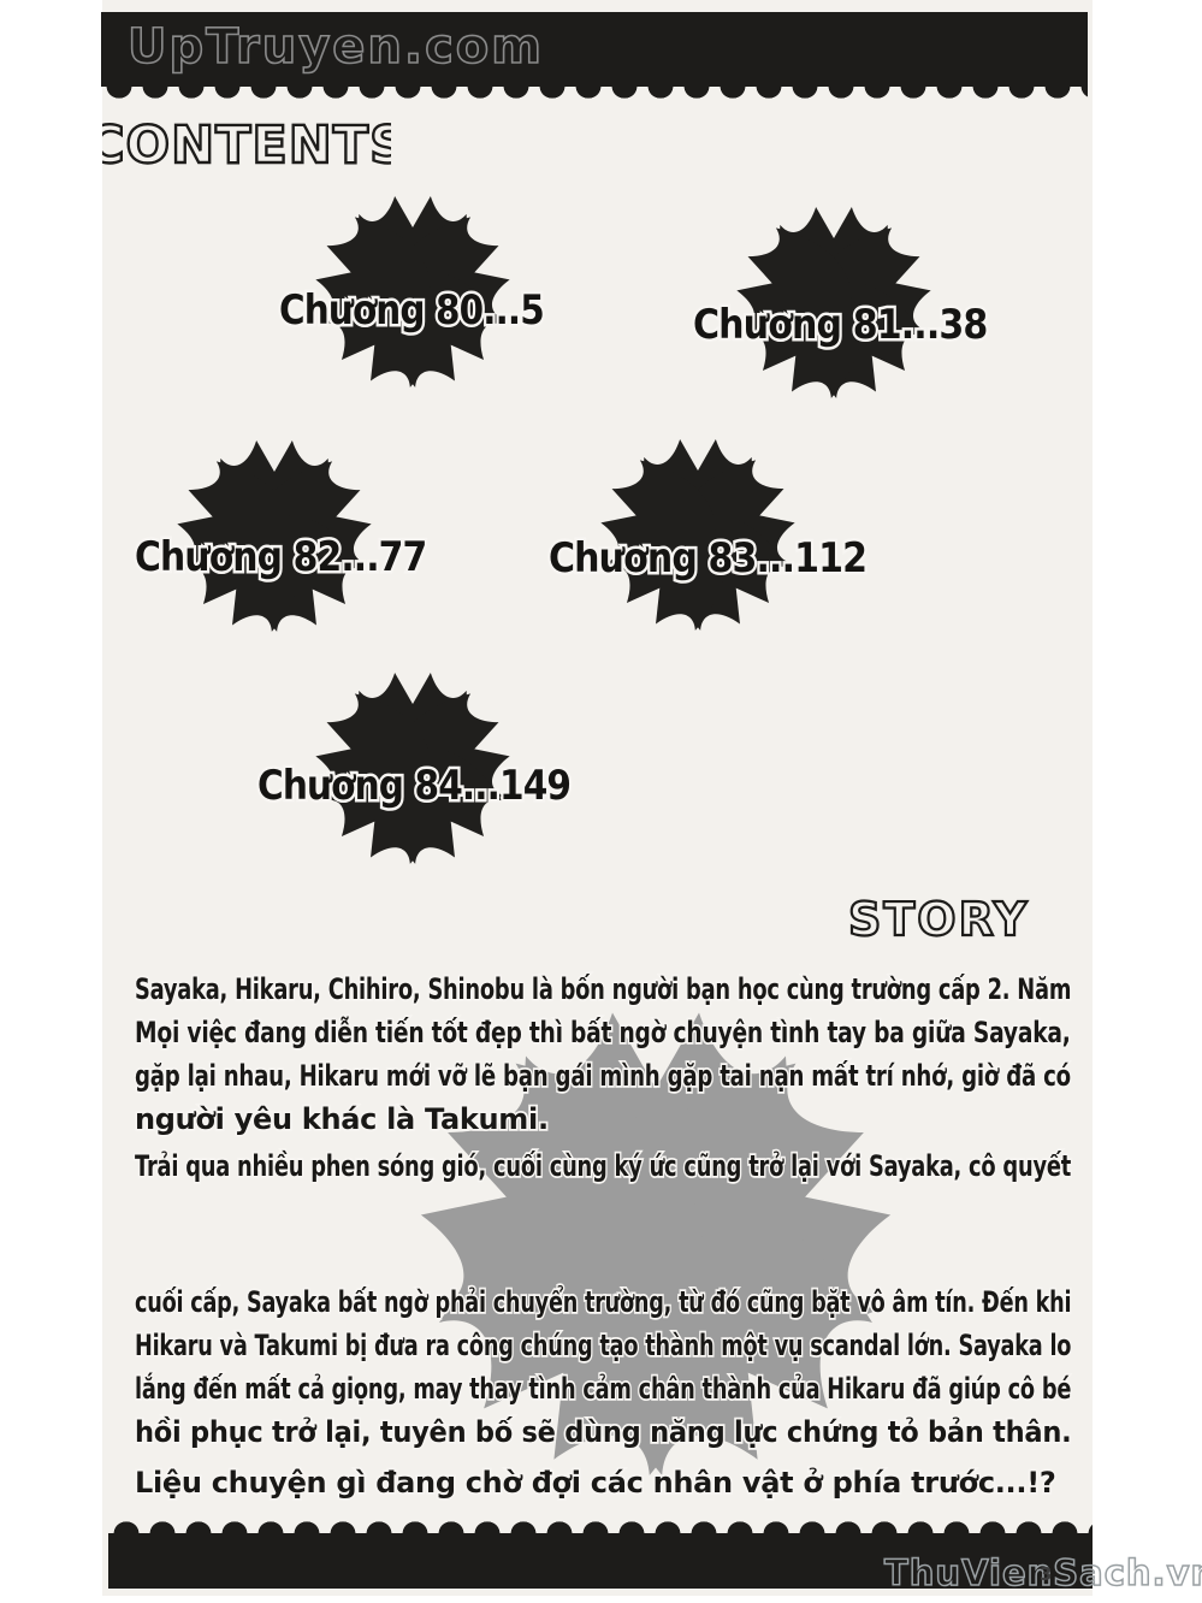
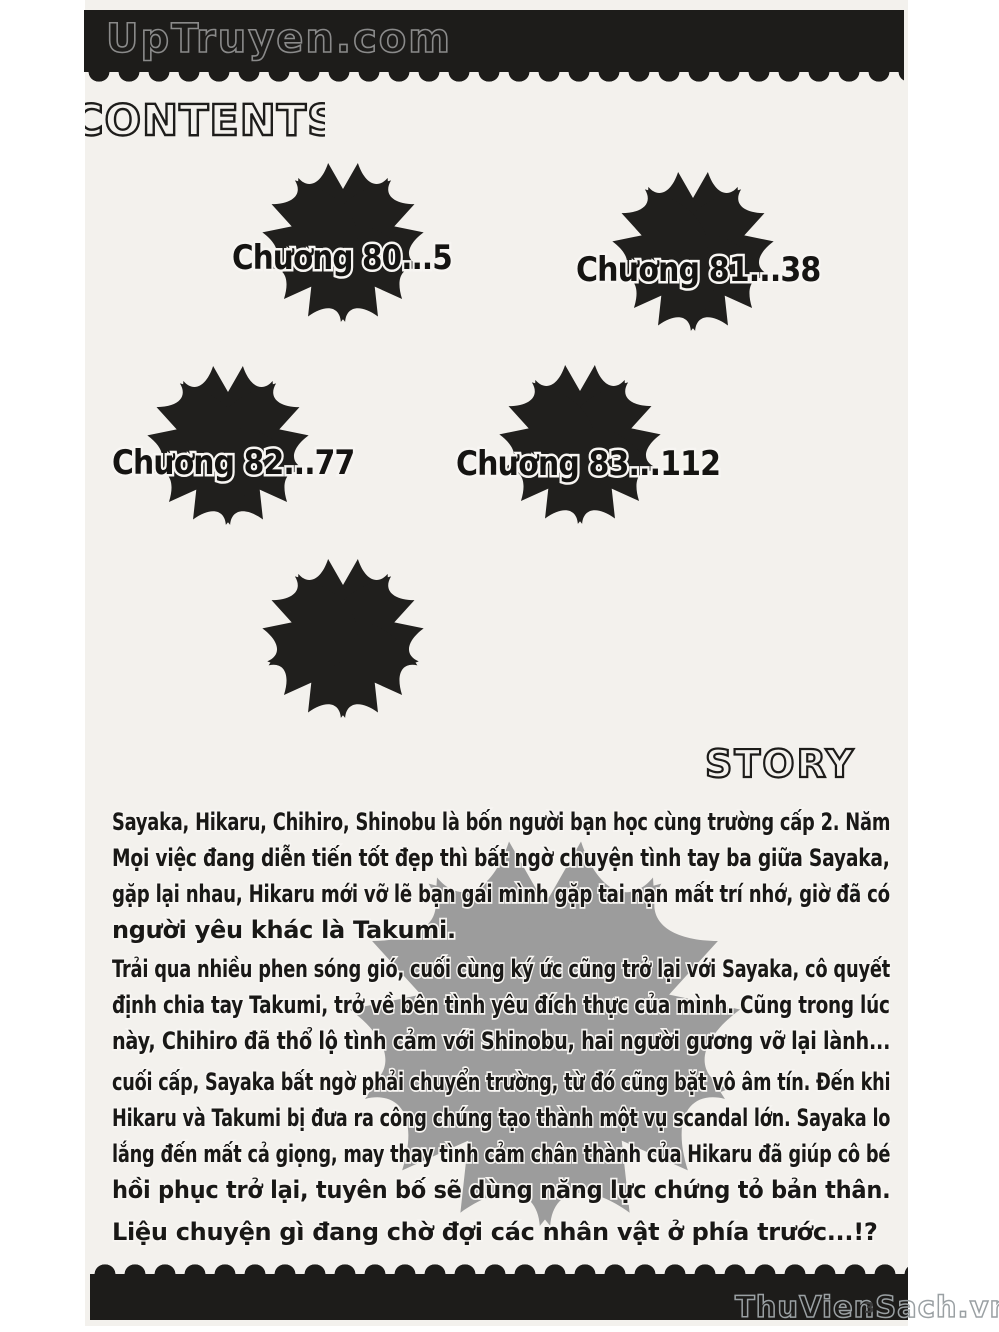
  UpTruyen.com
  CONTENTS
  Chương 80...5
  Chương 81...38
  Chương 82...77
  Chương 83...112
- Chương 84...149
  STORY
  Sayaka, Hikaru, Chihiro, Shinobu là bốn người bạn học cùng trường cấp 2. Năm
  Mọi việc đang diễn tiến tốt đẹp thì bất ngờ chuyện tình tay ba giữa Sayaka,
  gặp lại nhau, Hikaru mới vỡ lẽ bạn gái mình gặp tai nạn mất trí nhớ, giờ đã có
  người yêu khác là Takumi.
  Trải qua nhiều phen sóng gió, cuối cùng ký ức cũng trở lại với Sayaka, cô quyết
+ định chia tay Takumi, trở về bên tình yêu đích thực của mình. Cũng trong lúc
+ này, Chihiro đã thổ lộ tình cảm với Shinobu, hai người gương vỡ lại lành...
  cuối cấp, Sayaka bất ngờ phải chuyển trường, từ đó cũng bặt vô âm tín. Đến khi
  Hikaru và Takumi bị đưa ra công chúng tạo thành một vụ scandal lớn. Sayaka lo
  lắng đến mất cả giọng, may thay tình cảm chân thành của Hikaru đã giúp cô bé
  hồi phục trở lại, tuyên bố sẽ dùng năng lực chứng tỏ bản thân.
  Liệu chuyện gì đang chờ đợi các nhân vật ở phía trước...!?
  3
  ThuVienSach.v
